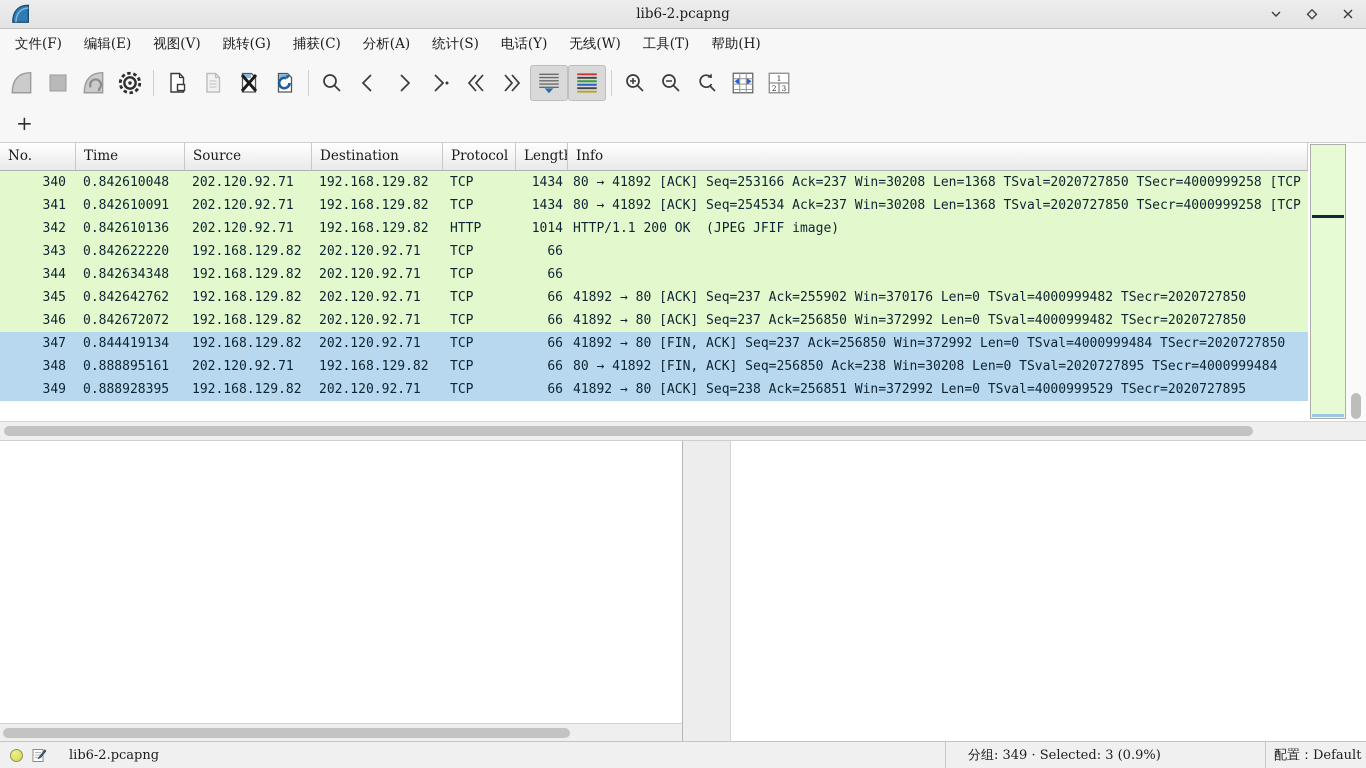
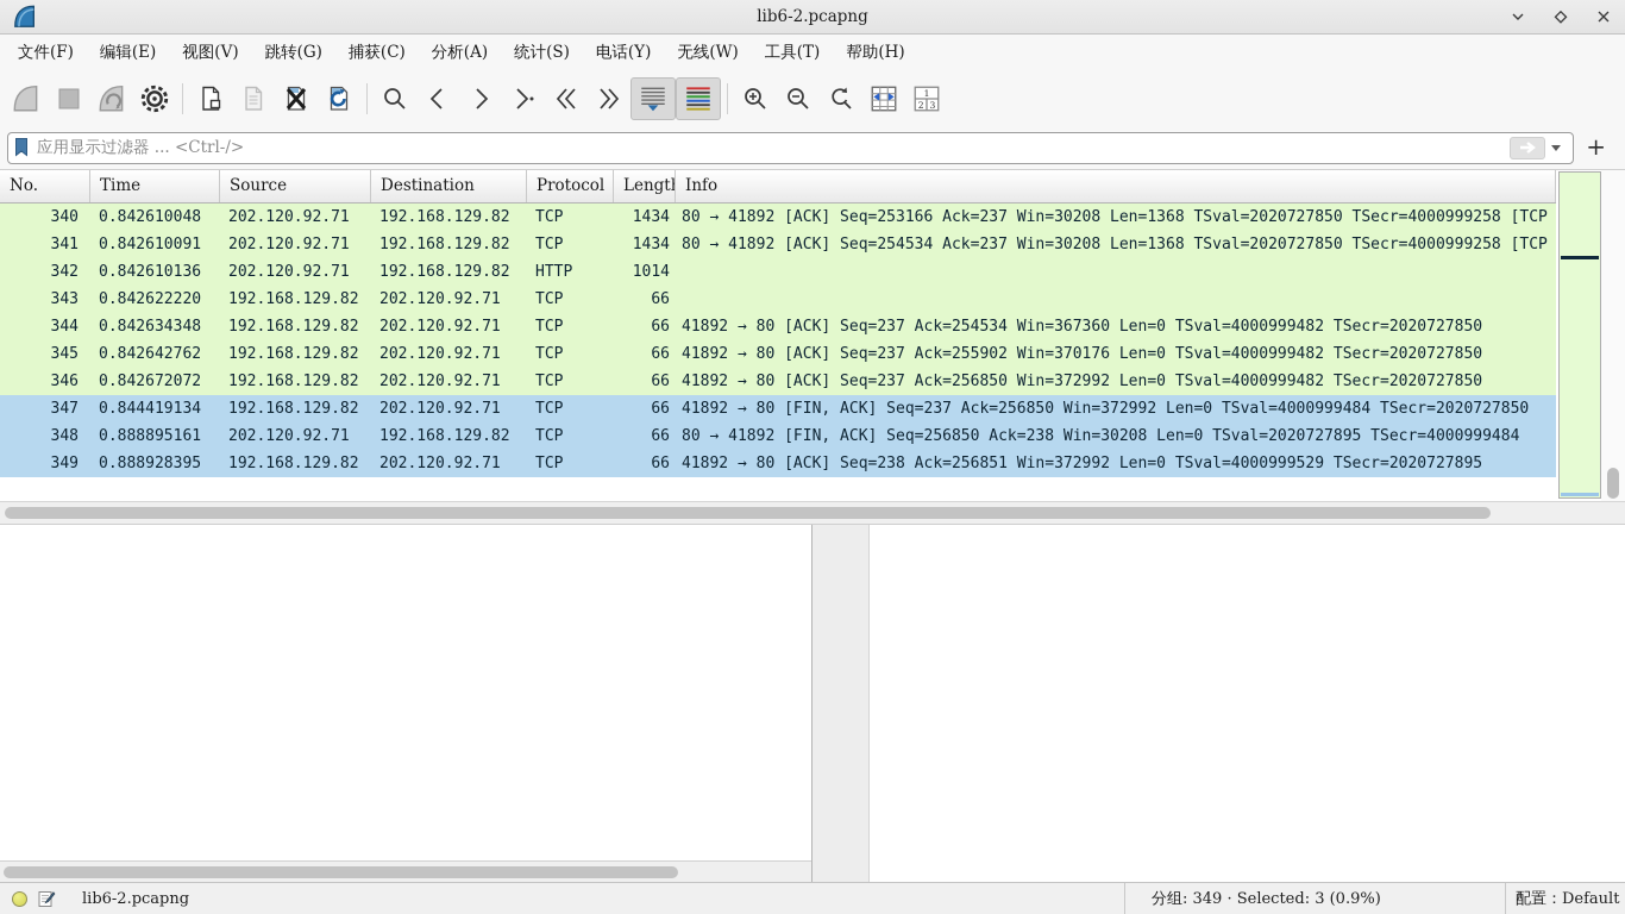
  lib6-2.pcapng
  文件(F)
  编辑(E)
  视图(V)
  跳转(G)
  捕获(C)
  分析(A)
  统计(S)
  电话(Y)
  无线(W)
  工具(T)
  帮助(H)
  1
  2
  3
+ 应用显示过滤器 ... <Ctrl-/>
  +
  No.
  Time
  Source
  Destination
  Protocol
  Lengt
  Info
  340
  0.842610048
  202.120.92.71
  192.168.129.82
  TCP
  1434
  80 → 41892 [ACK] Seq=253166 Ack=237 Win=30208 Len=1368 TSval=2020727850 TSecr=4000999258 [TCP
  341
  0.842610091
  202.120.92.71
  192.168.129.82
  TCP
  1434
  80 → 41892 [ACK] Seq=254534 Ack=237 Win=30208 Len=1368 TSval=2020727850 TSecr=4000999258 [TCP
  342
  0.842610136
  202.120.92.71
  192.168.129.82
  HTTP
  1014
- HTTP/1.1 200 OK (JPEG JFIF image)
  343
  0.842622220
  192.168.129.82
  202.120.92.71
  TCP
  66
  344
  0.842634348
  192.168.129.82
  202.120.92.71
  TCP
  66
+ 41892 → 80 [ACK] Seq=237 Ack=254534 Win=367360 Len=0 TSval=4000999482 TSecr=2020727850
  345
  0.842642762
  192.168.129.82
  202.120.92.71
  TCP
  66
  41892 → 80 [ACK] Seq=237 Ack=255902 Win=370176 Len=0 TSval=4000999482 TSecr=2020727850
  346
  0.842672072
  192.168.129.82
  202.120.92.71
  TCP
  66
  41892 → 80 [ACK] Seq=237 Ack=256850 Win=372992 Len=0 TSval=4000999482 TSecr=2020727850
  347
  0.844419134
  192.168.129.82
  202.120.92.71
  TCP
  66
  41892 → 80 [FIN, ACK] Seq=237 Ack=256850 Win=372992 Len=0 TSval=4000999484 TSecr=2020727850
  348
  0.888895161
  202.120.92.71
  192.168.129.82
  TCP
  66
  80 → 41892 [FIN, ACK] Seq=256850 Ack=238 Win=30208 Len=0 TSval=2020727895 TSecr=4000999484
  349
  0.888928395
  192.168.129.82
  202.120.92.71
  TCP
  66
  41892 → 80 [ACK] Seq=238 Ack=256851 Win=372992 Len=0 TSval=4000999529 TSecr=2020727895
  lib6-2.pcapng
  分组: 349 · Selected: 3 (0.9%)
  配置：Default
